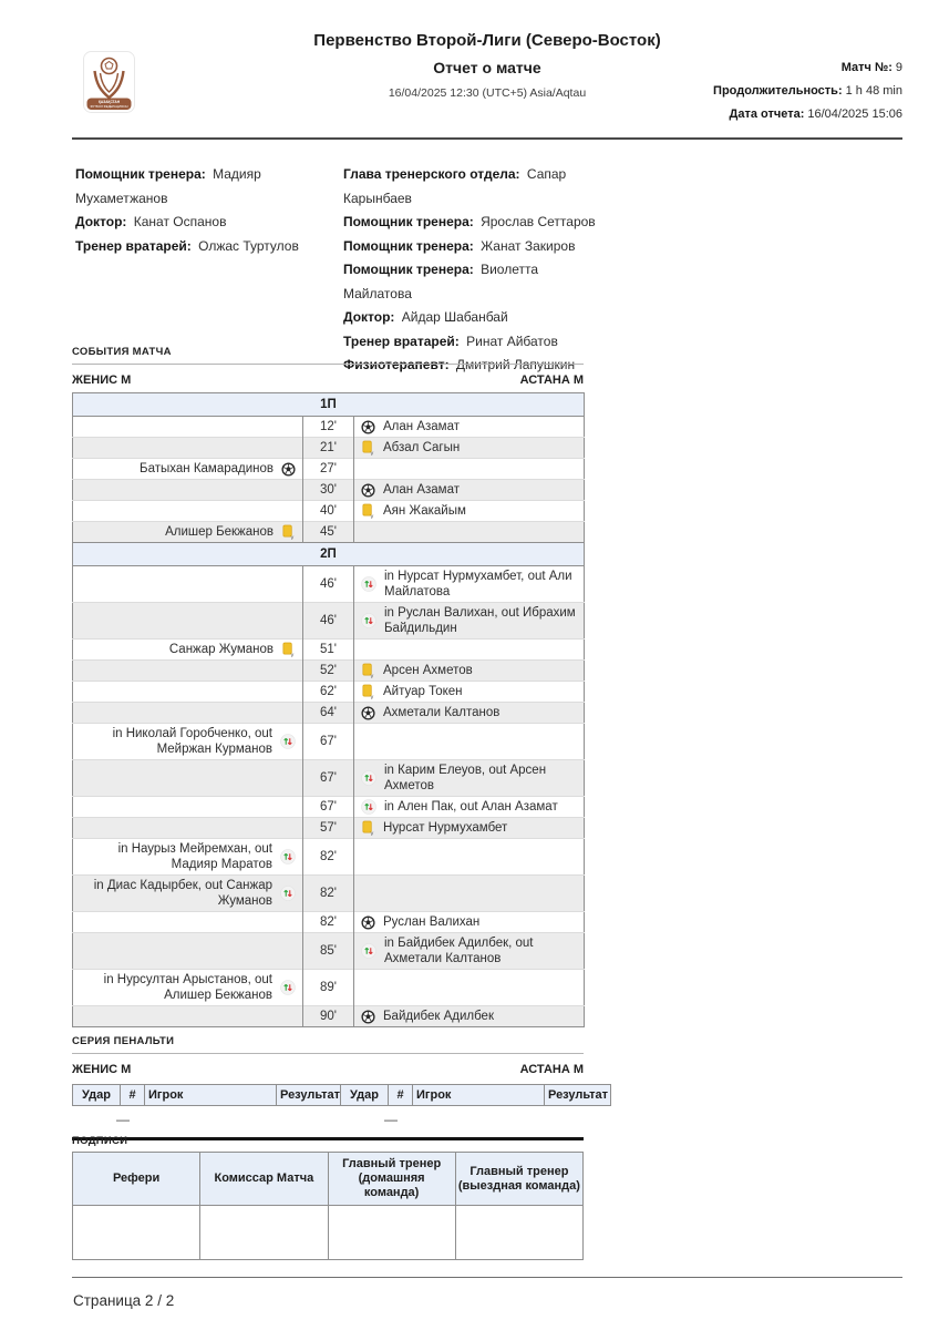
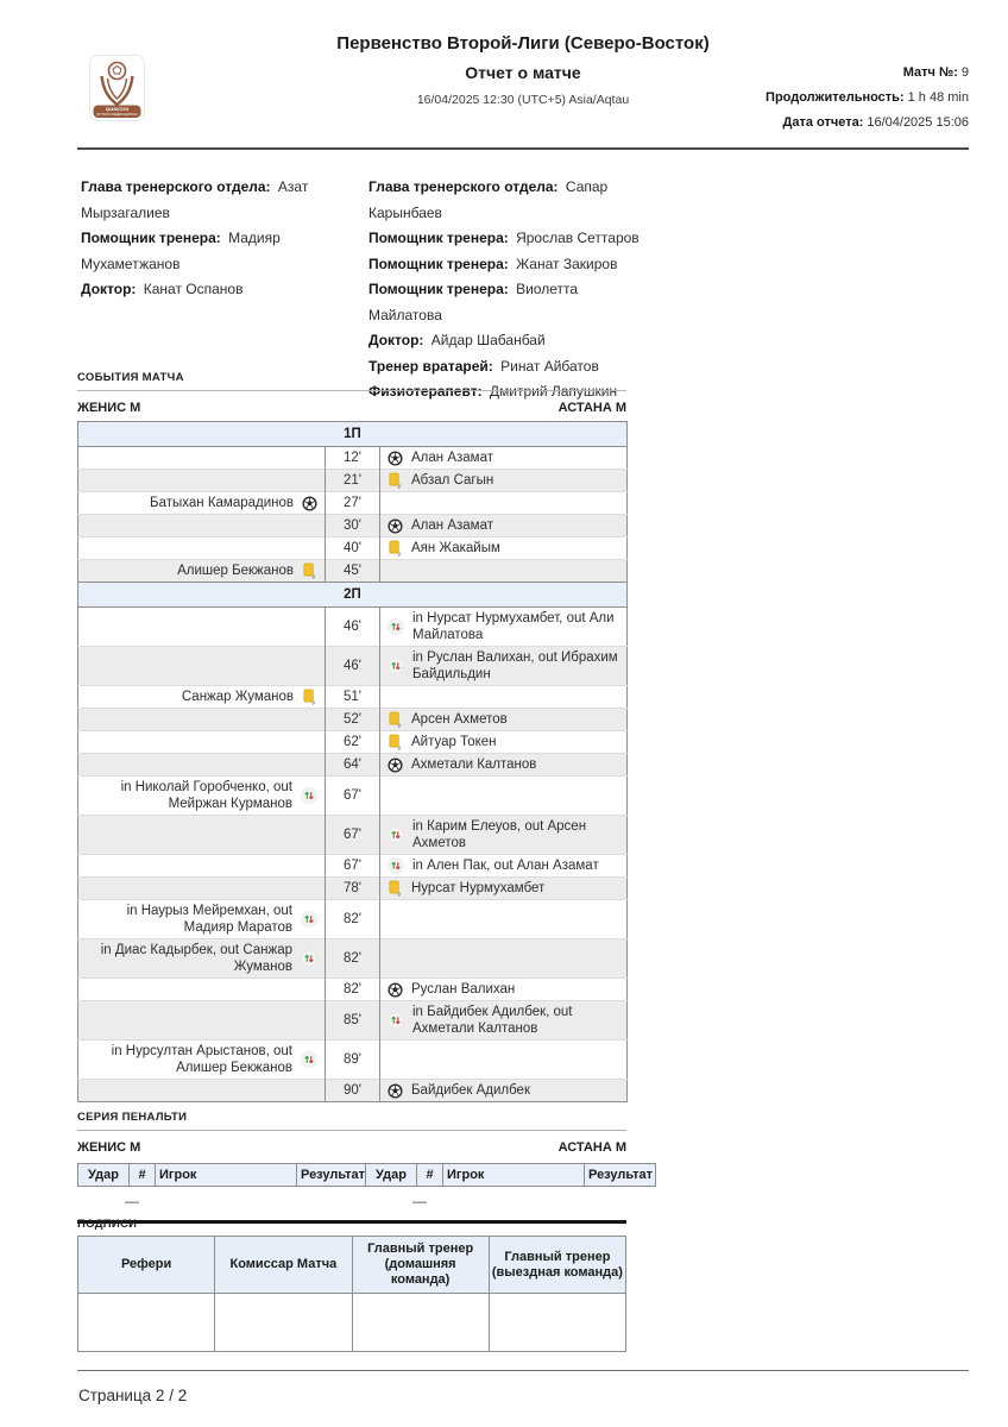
  Первенство Второй-Лиги (Северо-Восток)
  Отчет о матче
  16/04/2025 12:30 (UTC+5) Asia/Aqtau
  Матч №: 9
  Продолжительность: 1 h 48 min
  Дата отчета: 16/04/2025 15:06
+ Глава тренерского отдела: Азат Мырзагалиев
  Помощник тренера: Мадияр Мухаметжанов
  Доктор: Канат Оспанов
- Тренер вратарей: Олжас Туртулов
  Глава тренерского отдела: Сапар Карынбаев
  Помощник тренера: Ярослав Сеттаров
  Помощник тренера: Жанат Закиров
  Помощник тренера: Виолетта Майлатова
  Доктор: Айдар Шабанбай
  Тренер вратарей: Ринат Айбатов
  Физиотерапевт: Дмитрий Лапушкин
  СОБЫТИЯ МАТЧА
  ЖЕНИС М
  АСТАНА М
  	1П
  	12'	Алан Азамат
  	21'	Абзал Сагын
  Батыхан Камарадинов	27'
  	30'	Алан Азамат
  	40'	Аян Жакайым
  Алишер Бекжанов	45'
  	2П
  	46'	in Нурсат Нурмухамбет, out Али Майлатова
  	46'	in Руслан Валихан, out Ибрахим Байдильдин
  Санжар Жуманов	51'
  	52'	Арсен Ахметов
  	62'	Айтуар Токен
  	64'	Ахметали Калтанов
  in Николай Горобченко, out Мейржан Курманов	67'
  	67'	in Карим Елеуов, out Арсен Ахметов
  	67'	in Ален Пак, out Алан Азамат
- 	57'	Нурсат Нурмухамбет
+ 	78'	Нурсат Нурмухамбет
  in Наурыз Мейремхан, out Мадияр Маратов	82'
  in Диас Кадырбек, out Санжар Жуманов	82'
  	82'	Руслан Валихан
  	85'	in Байдибек Адилбек, out Ахметали Калтанов
  in Нурсултан Арыстанов, out Алишер Бекжанов	89'
  	90'	Байдибек Адилбек
  СЕРИЯ ПЕНАЛЬТИ
  ЖЕНИС М
  АСТАНА М
  Удар	#	Игрок	Результат
  —
  Удар	#	Игрок	Результат
  —
  ПОДПИСИ
  Рефери	Комиссар Матча	Главный тренер(домашняя команда)	Главный тренер(выездная команда)
  Страница 2 / 2
